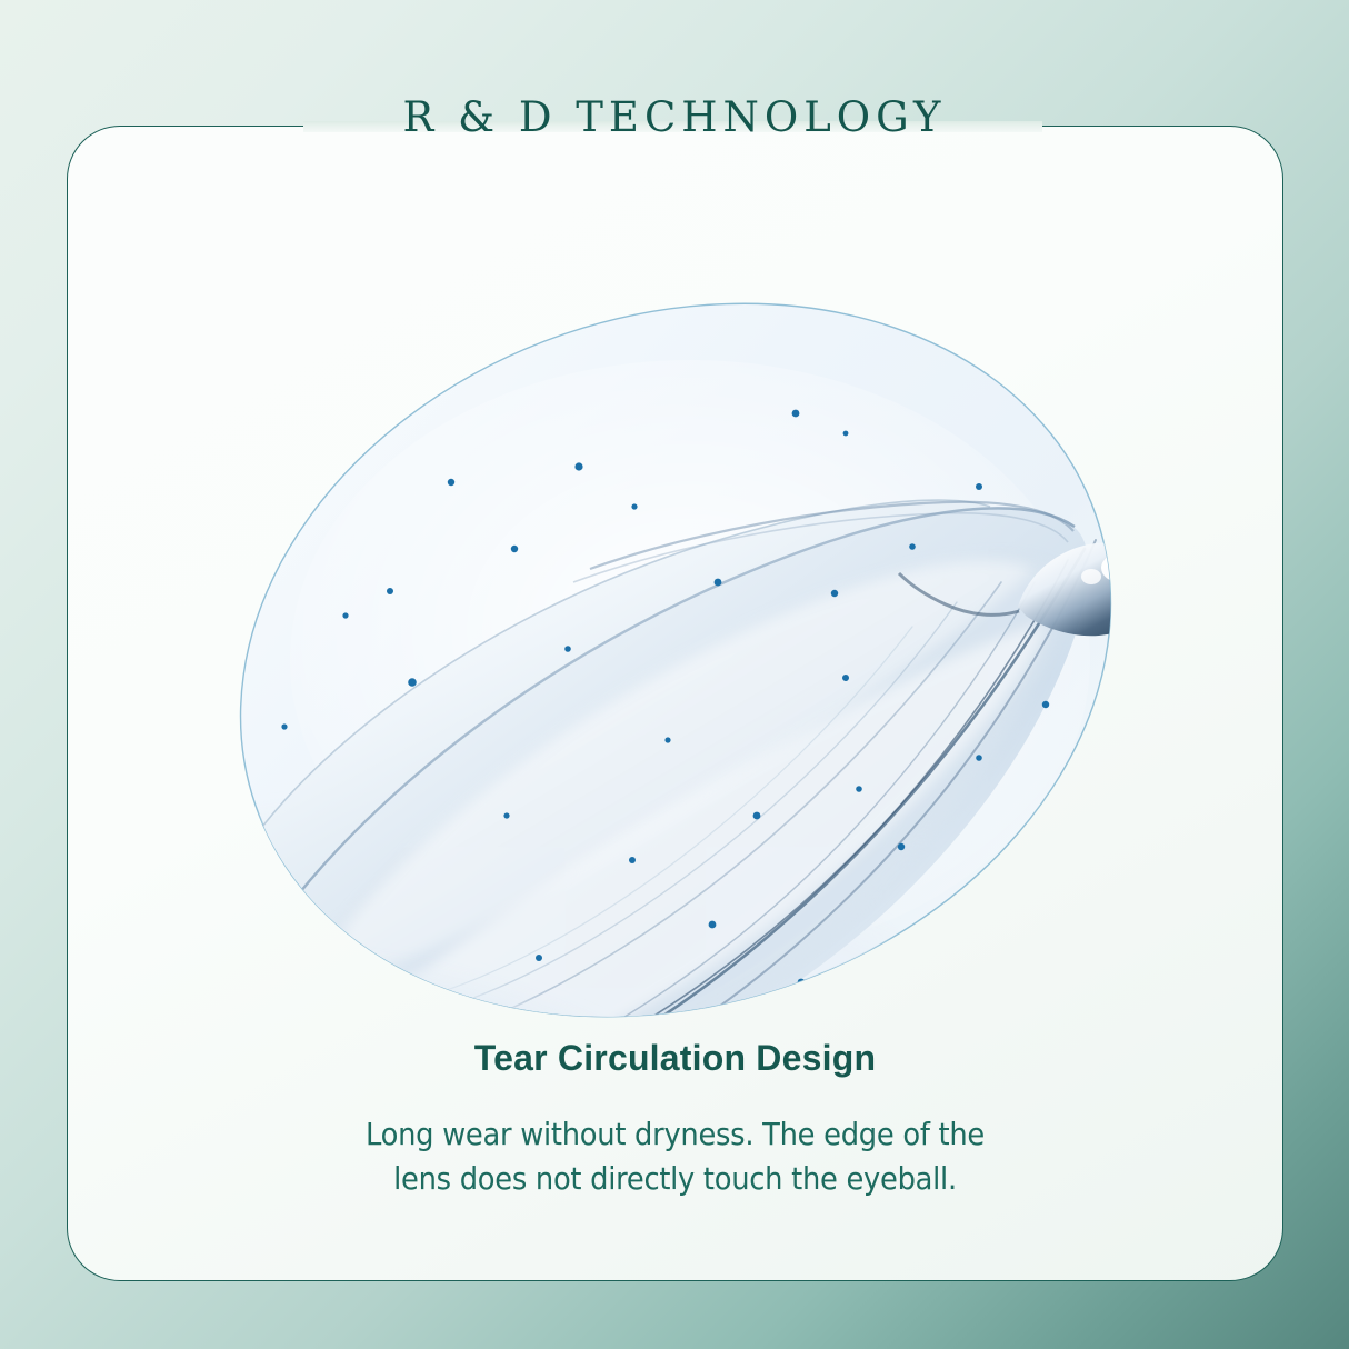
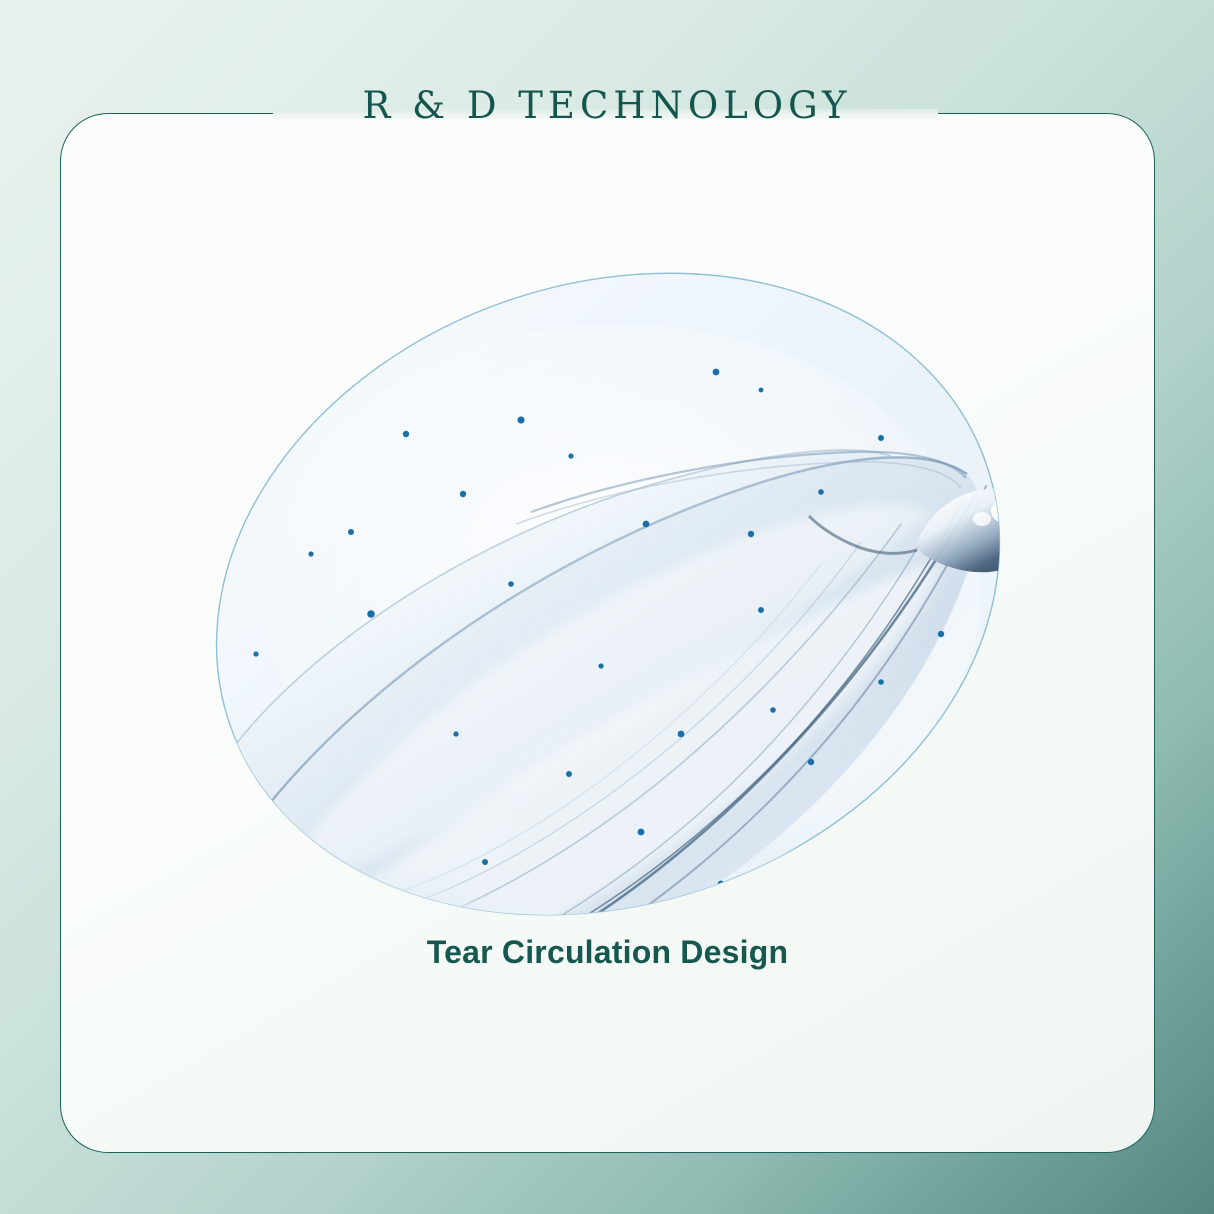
  Tear Circulation Design
- Long wear without dryness. The edge of the
- lens does not directly touch the eyeball.
  R & D TECHNOLOGY
